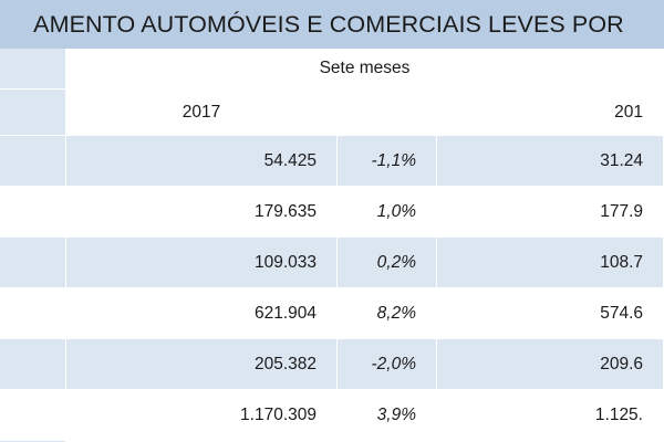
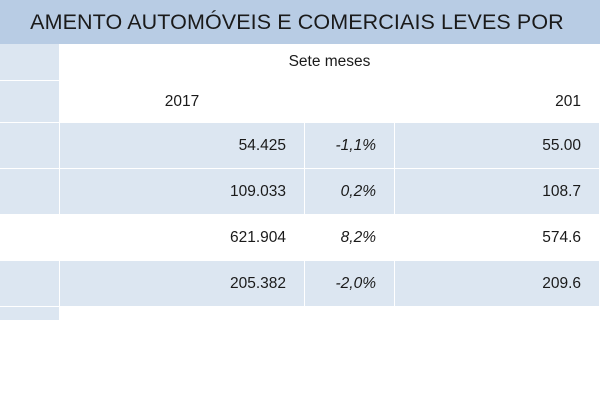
  AMENTO AUTOMÓVEIS E COMERCIAIS LEVES POR
  Sete meses
  2017
  201
  54.425
  -1,1%
- 31.24
+ 55.00
- 179.635
- 1,0%
- 177.9
  109.033
  0,2%
  108.7
  621.904
  8,2%
  574.6
  205.382
  -2,0%
  209.6
- 1.170.309
- 3,9%
- 1.125.
